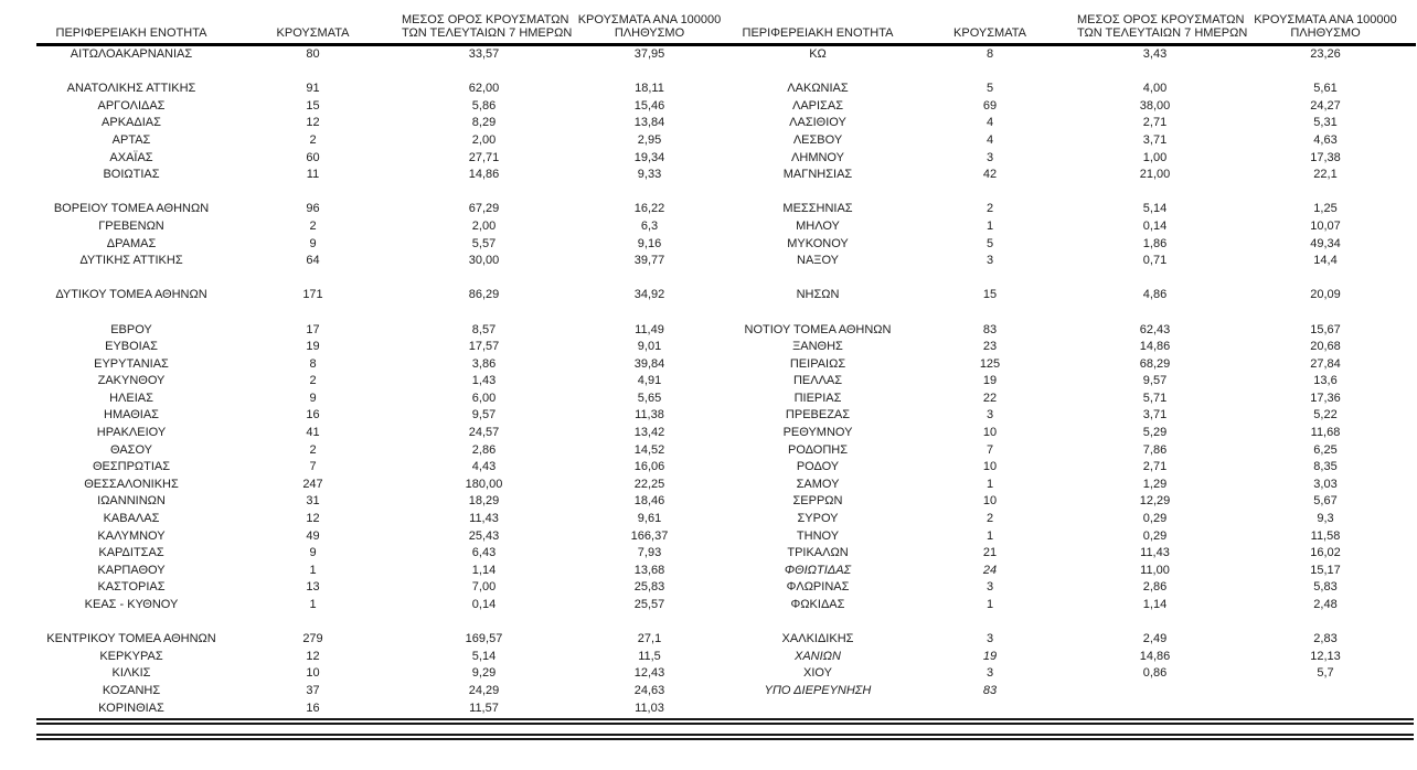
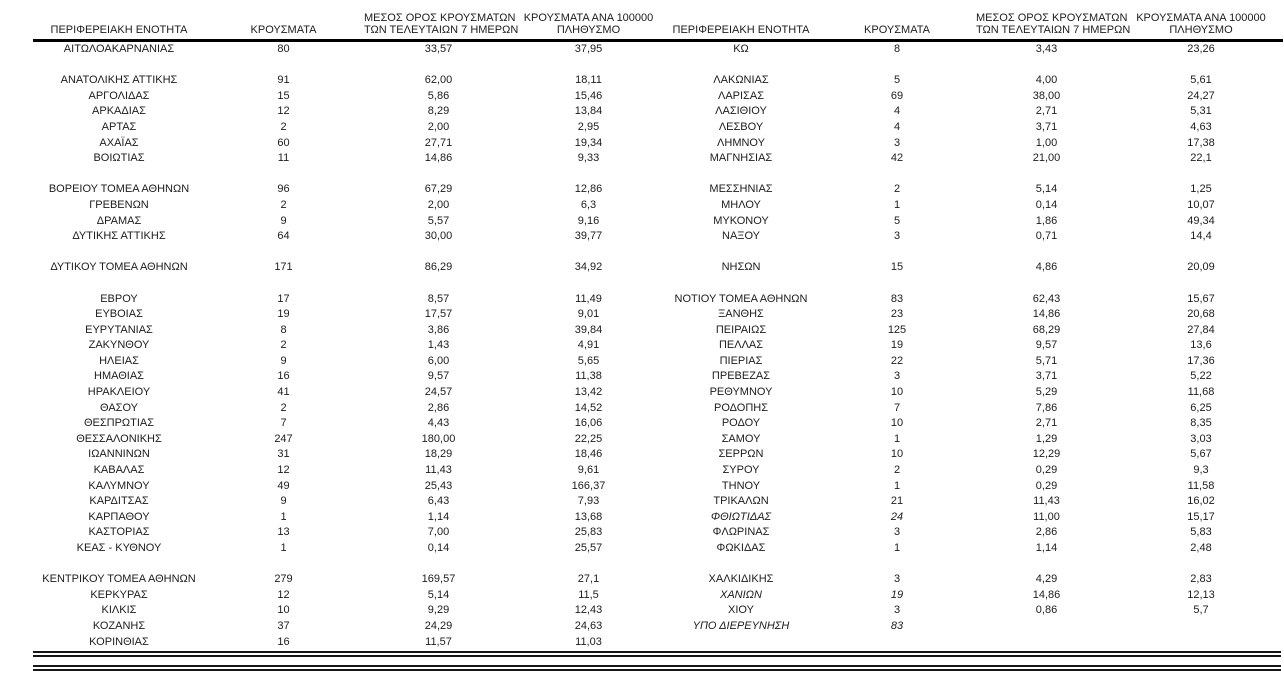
  ΠΕΡΙΦΕΡΕΙΑΚΗ ΕΝΟΤΗΤΑ	ΚΡΟΥΣΜΑΤΑ	ΜΕΣΟΣ ΟΡΟΣ ΚΡΟΥΣΜΑΤΩΝ ΤΩΝ ΤΕΛΕΥΤΑΙΩΝ 7 ΗΜΕΡΩΝ	ΚΡΟΥΣΜΑΤΑ ΑΝΑ 100000 ΠΛΗΘΥΣΜΟ	ΠΕΡΙΦΕΡΕΙΑΚΗ ΕΝΟΤΗΤΑ	ΚΡΟΥΣΜΑΤΑ	ΜΕΣΟΣ ΟΡΟΣ ΚΡΟΥΣΜΑΤΩΝ ΤΩΝ ΤΕΛΕΥΤΑΙΩΝ 7 ΗΜΕΡΩΝ	ΚΡΟΥΣΜΑΤΑ ΑΝΑ 100000 ΠΛΗΘΥΣΜΟ
  ΑΙΤΩΛΟΑΚΑΡΝΑΝΙΑΣ	80	33,57	37,95	ΚΩ	8	3,43	23,26
  ΑΝΑΤΟΛΙΚΗΣ ΑΤΤΙΚΗΣ	91	62,00	18,11	ΛΑΚΩΝΙΑΣ	5	4,00	5,61
  ΑΡΓΟΛΙΔΑΣ	15	5,86	15,46	ΛΑΡΙΣΑΣ	69	38,00	24,27
  ΑΡΚΑΔΙΑΣ	12	8,29	13,84	ΛΑΣΙΘΙΟΥ	4	2,71	5,31
  ΑΡΤΑΣ	2	2,00	2,95	ΛΕΣΒΟΥ	4	3,71	4,63
  ΑΧΑΪΑΣ	60	27,71	19,34	ΛΗΜΝΟΥ	3	1,00	17,38
  ΒΟΙΩΤΙΑΣ	11	14,86	9,33	ΜΑΓΝΗΣΙΑΣ	42	21,00	22,1
- ΒΟΡΕΙΟΥ ΤΟΜΕΑ ΑΘΗΝΩΝ	96	67,29	16,22	ΜΕΣΣΗΝΙΑΣ	2	5,14	1,25
+ ΒΟΡΕΙΟΥ ΤΟΜΕΑ ΑΘΗΝΩΝ	96	67,29	12,86	ΜΕΣΣΗΝΙΑΣ	2	5,14	1,25
  ΓΡΕΒΕΝΩΝ	2	2,00	6,3	ΜΗΛΟΥ	1	0,14	10,07
  ΔΡΑΜΑΣ	9	5,57	9,16	ΜΥΚΟΝΟΥ	5	1,86	49,34
  ΔΥΤΙΚΗΣ ΑΤΤΙΚΗΣ	64	30,00	39,77	ΝΑΞΟΥ	3	0,71	14,4
  ΔΥΤΙΚΟΥ ΤΟΜΕΑ ΑΘΗΝΩΝ	171	86,29	34,92	ΝΗΣΩΝ	15	4,86	20,09
  ΕΒΡΟΥ	17	8,57	11,49	ΝΟΤΙΟΥ ΤΟΜΕΑ ΑΘΗΝΩΝ	83	62,43	15,67
  ΕΥΒΟΙΑΣ	19	17,57	9,01	ΞΑΝΘΗΣ	23	14,86	20,68
  ΕΥΡΥΤΑΝΙΑΣ	8	3,86	39,84	ΠΕΙΡΑΙΩΣ	125	68,29	27,84
  ΖΑΚΥΝΘΟΥ	2	1,43	4,91	ΠΕΛΛΑΣ	19	9,57	13,6
  ΗΛΕΙΑΣ	9	6,00	5,65	ΠΙΕΡΙΑΣ	22	5,71	17,36
  ΗΜΑΘΙΑΣ	16	9,57	11,38	ΠΡΕΒΕΖΑΣ	3	3,71	5,22
  ΗΡΑΚΛΕΙΟΥ	41	24,57	13,42	ΡΕΘΥΜΝΟΥ	10	5,29	11,68
  ΘΑΣΟΥ	2	2,86	14,52	ΡΟΔΟΠΗΣ	7	7,86	6,25
  ΘΕΣΠΡΩΤΙΑΣ	7	4,43	16,06	ΡΟΔΟΥ	10	2,71	8,35
  ΘΕΣΣΑΛΟΝΙΚΗΣ	247	180,00	22,25	ΣΑΜΟΥ	1	1,29	3,03
  ΙΩΑΝΝΙΝΩΝ	31	18,29	18,46	ΣΕΡΡΩΝ	10	12,29	5,67
  ΚΑΒΑΛΑΣ	12	11,43	9,61	ΣΥΡΟΥ	2	0,29	9,3
  ΚΑΛΥΜΝΟΥ	49	25,43	166,37	ΤΗΝΟΥ	1	0,29	11,58
  ΚΑΡΔΙΤΣΑΣ	9	6,43	7,93	ΤΡΙΚΑΛΩΝ	21	11,43	16,02
  ΚΑΡΠΑΘΟΥ	1	1,14	13,68	ΦΘΙΩΤΙΔΑΣ	24	11,00	15,17
  ΚΑΣΤΟΡΙΑΣ	13	7,00	25,83	ΦΛΩΡΙΝΑΣ	3	2,86	5,83
  ΚΕΑΣ - ΚΥΘΝΟΥ	1	0,14	25,57	ΦΩΚΙΔΑΣ	1	1,14	2,48
- ΚΕΝΤΡΙΚΟΥ ΤΟΜΕΑ ΑΘΗΝΩΝ	279	169,57	27,1	ΧΑΛΚΙΔΙΚΗΣ	3	2,49	2,83
+ ΚΕΝΤΡΙΚΟΥ ΤΟΜΕΑ ΑΘΗΝΩΝ	279	169,57	27,1	ΧΑΛΚΙΔΙΚΗΣ	3	4,29	2,83
  ΚΕΡΚΥΡΑΣ	12	5,14	11,5	ΧΑΝΙΩΝ	19	14,86	12,13
  ΚΙΛΚΙΣ	10	9,29	12,43	ΧΙΟΥ	3	0,86	5,7
  ΚΟΖΑΝΗΣ	37	24,29	24,63	ΥΠΟ ΔΙΕΡΕΥΝΗΣΗ	83
  ΚΟΡΙΝΘΙΑΣ	16	11,57	11,03
